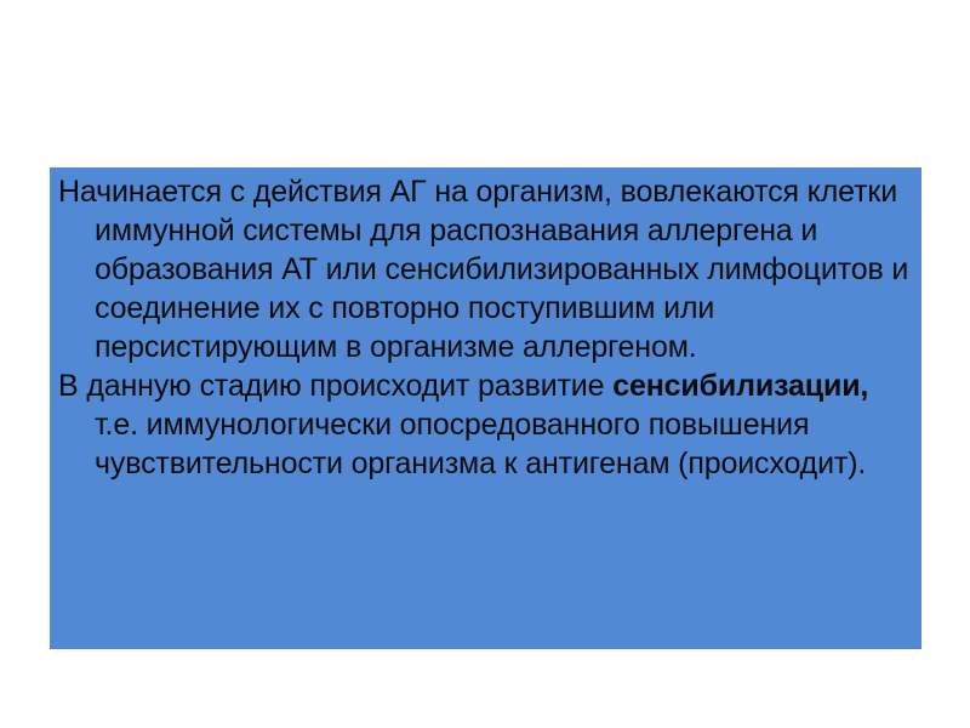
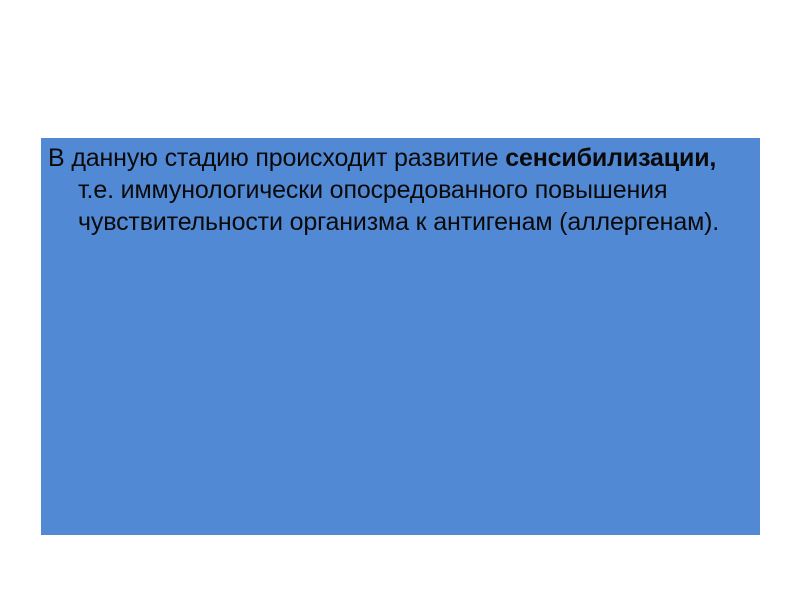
- Начинается с действия АГ на организм, вовлекаются клетки иммунной системы для распознавания аллергена и образования АТ или сенсибилизированных лимфоцитов и соединение их с повторно поступившим или персистирующим в организме аллергеном.
- В данную стадию происходит развитие сенсибилизации, т.е. иммунологически опосредованного повышения чувствительности организма к антигенам (происходит).
+ В данную стадию происходит развитие сенсибилизации, т.е. иммунологически опосредованного повышения чувствительности организма к антигенам (аллергенам).
